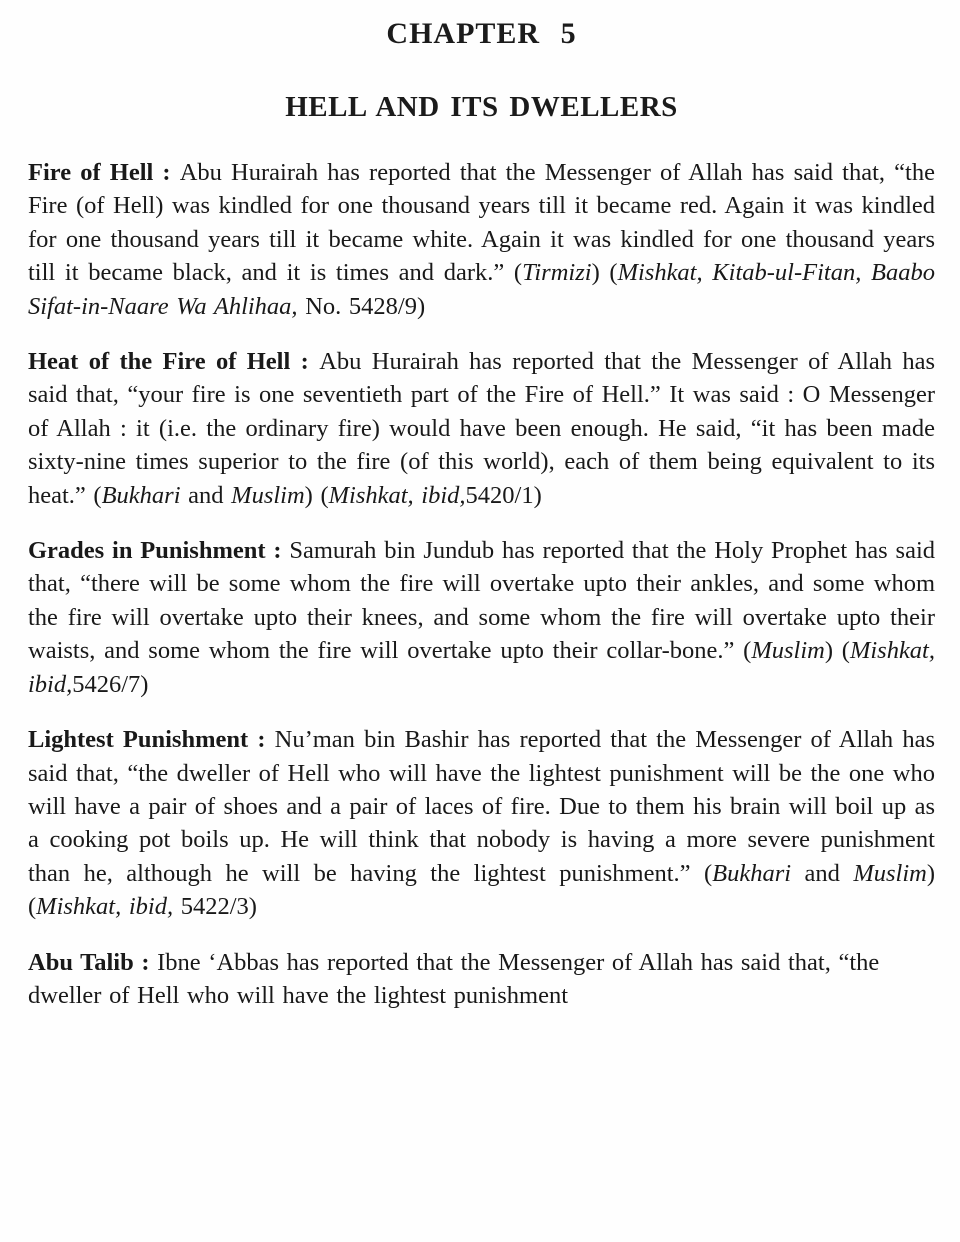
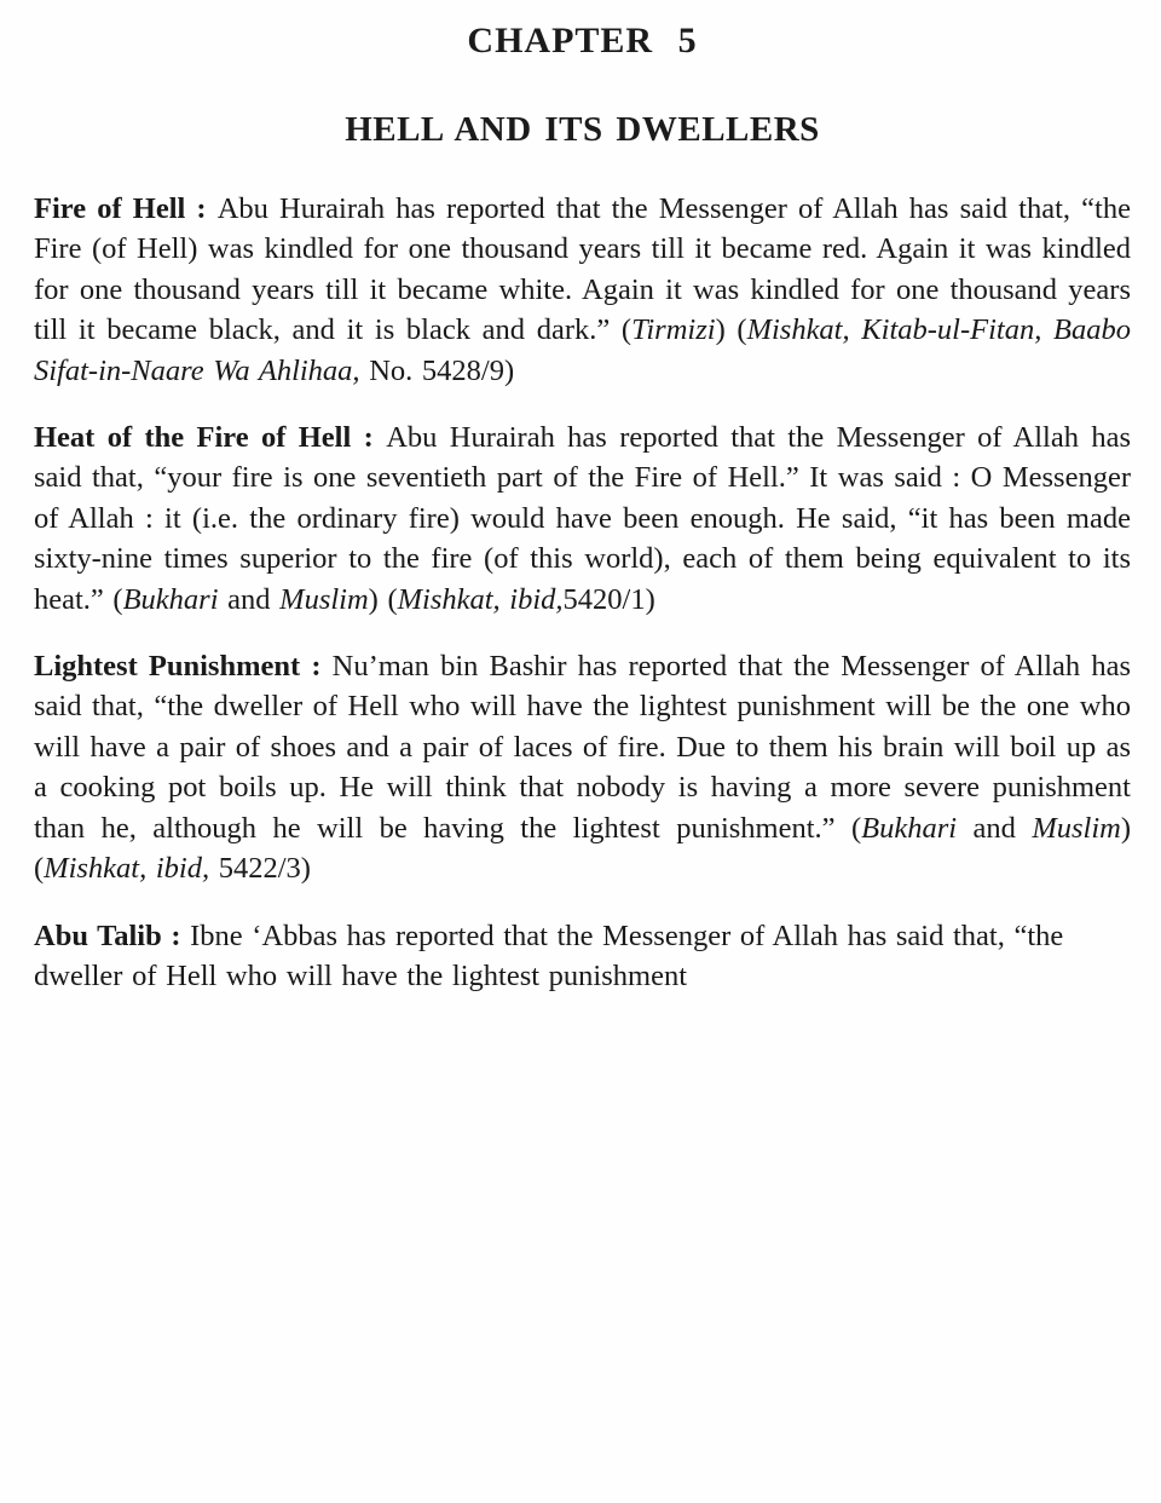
  CHAPTER 5
  HELL AND ITS DWELLERS
- Fire of Hell : Abu Hurairah has reported that the Messenger of Allah has said that, “the Fire (of Hell) was kindled for one thousand years till it became red. Again it was kindled for one thousand years till it became white. Again it was kindled for one thousand years till it became black, and it is times and dark.” (Tirmizi) (Mishkat, Kitab-ul-Fitan, Baabo Sifat-in-Naare Wa Ahlihaa, No. 5428/9)
+ Fire of Hell : Abu Hurairah has reported that the Messenger of Allah has said that, “the Fire (of Hell) was kindled for one thousand years till it became red. Again it was kindled for one thousand years till it became white. Again it was kindled for one thousand years till it became black, and it is black and dark.” (Tirmizi) (Mishkat, Kitab-ul-Fitan, Baabo Sifat-in-Naare Wa Ahlihaa, No. 5428/9)
  Heat of the Fire of Hell : Abu Hurairah has reported that the Messenger of Allah has said that, “your fire is one seventieth part of the Fire of Hell.” It was said : O Messenger of Allah : it (i.e. the ordinary fire) would have been enough. He said, “it has been made sixty-nine times superior to the fire (of this world), each of them being equivalent to its heat.” (Bukhari and Muslim) (Mishkat, ibid,5420/1)
- Grades in Punishment : Samurah bin Jundub has reported that the Holy Prophet has said that, “there will be some whom the fire will overtake upto their ankles, and some whom the fire will overtake upto their knees, and some whom the fire will overtake upto their waists, and some whom the fire will overtake upto their collar-bone.” (Muslim) (Mishkat, ibid,5426/7)
  Lightest Punishment : Nu’man bin Bashir has reported that the Messenger of Allah has said that, “the dweller of Hell who will have the lightest punishment will be the one who will have a pair of shoes and a pair of laces of fire. Due to them his brain will boil up as a cooking pot boils up. He will think that nobody is having a more severe punishment than he, although he will be having the lightest punishment.” (Bukhari and Muslim) (Mishkat, ibid, 5422/3)
  Abu Talib : Ibne ‘Abbas has reported that the Messenger of Allah has said that, “the dweller of Hell who will have the lightest punishment
